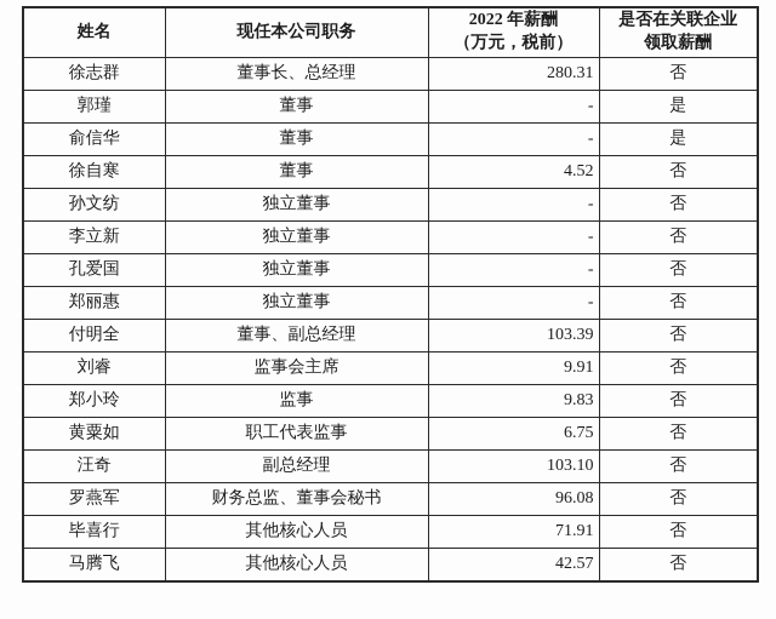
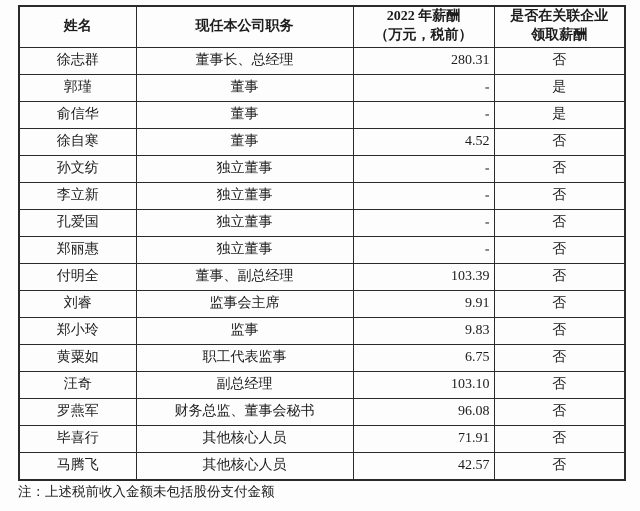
  姓名	现任本公司职务	2022 年薪酬 （万元，税前）	是否在关联企业 领取薪酬
  徐志群	董事长、总经理	280.31	否
  郭瑾	董事	-	是
  俞信华	董事	-	是
  徐自寒	董事	4.52	否
  孙文纺	独立董事	-	否
  李立新	独立董事	-	否
  孔爱国	独立董事	-	否
  郑丽惠	独立董事	-	否
  付明全	董事、副总经理	103.39	否
  刘睿	监事会主席	9.91	否
  郑小玲	监事	9.83	否
  黄粟如	职工代表监事	6.75	否
  汪奇	副总经理	103.10	否
  罗燕军	财务总监、董事会秘书	96.08	否
  毕喜行	其他核心人员	71.91	否
  马腾飞	其他核心人员	42.57	否
+ 注：上述税前收入金额未包括股份支付金额
